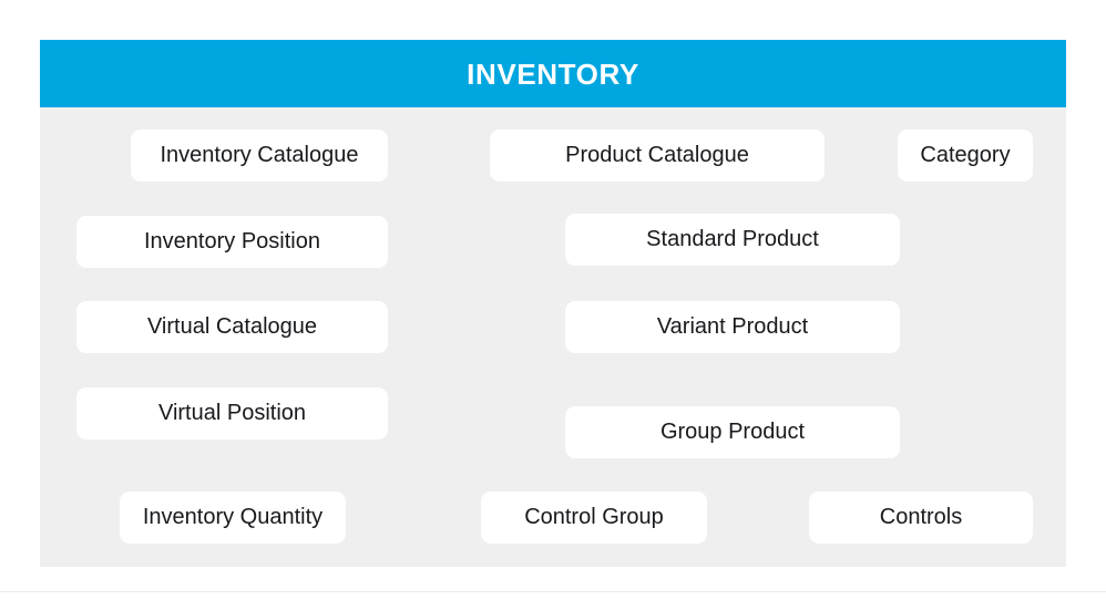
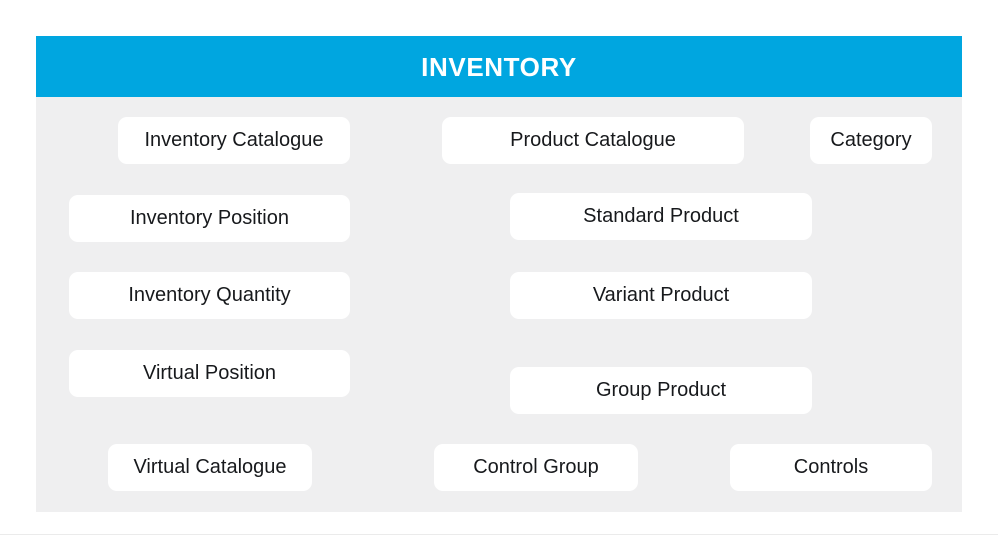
  INVENTORY
  Inventory Catalogue
  Product Catalogue
  Category
  Inventory Position
  Standard Product
- Virtual Catalogue
+ Inventory Quantity
  Variant Product
  Virtual Position
  Group Product
- Inventory Quantity
+ Virtual Catalogue
  Control Group
  Controls
